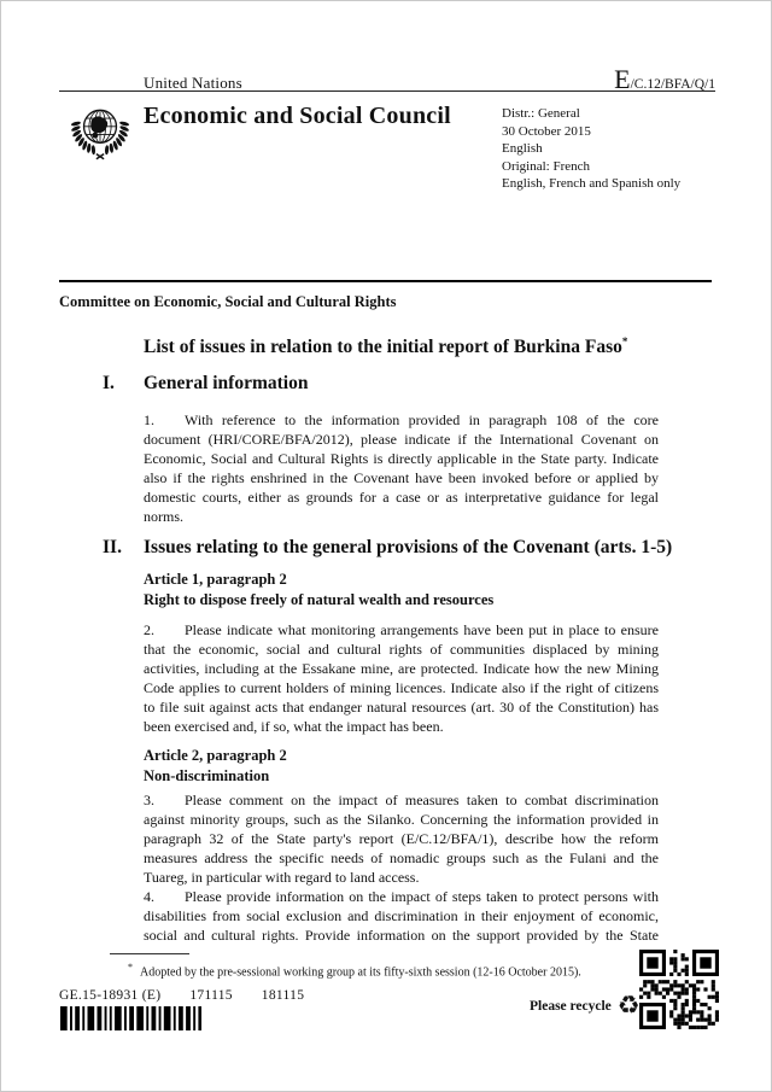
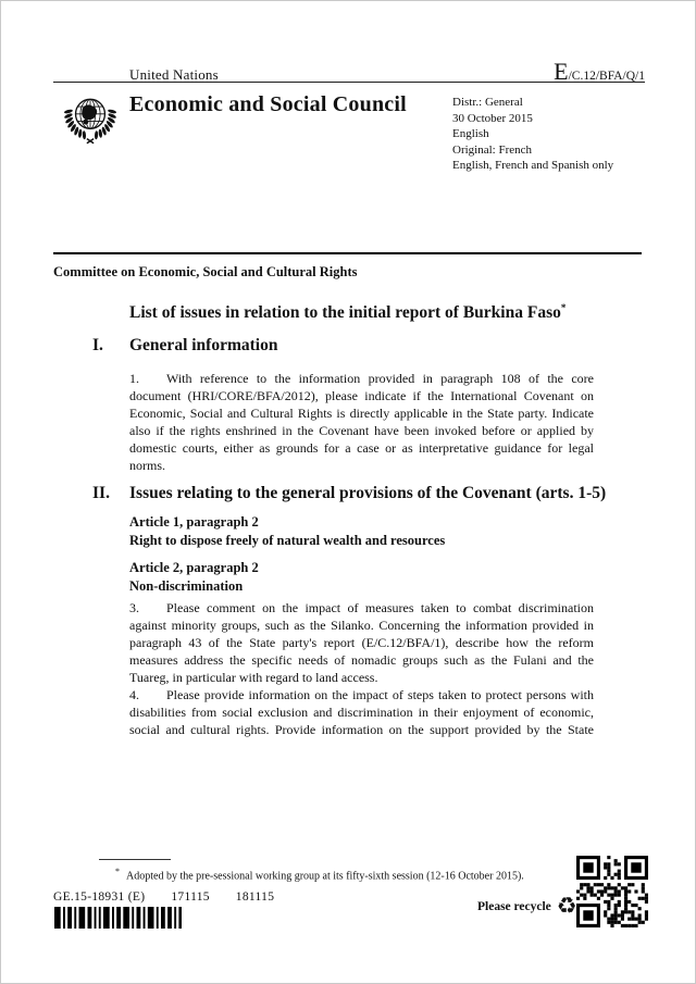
  United Nations
  E/C.12/BFA/Q/1
  Economic and Social Council
  Distr.: General
  30 October 2015
  English
  Original: French
  English, French and Spanish only
  Committee on Economic, Social and Cultural Rights
  List of issues in relation to the initial report of Burkina Faso*
  I.
  General information
  1. With reference to the information provided in paragraph 108 of the core document (HRI/CORE/BFA/2012), please indicate if the International Covenant on Economic, Social and Cultural Rights is directly applicable in the State party. Indicate also if the rights enshrined in the Covenant have been invoked before or applied by domestic courts, either as grounds for a case or as interpretative guidance for legal norms.
  II.
  Issues relating to the general provisions of the Covenant (arts. 1-5)
  Article 1, paragraph 2
  Right to dispose freely of natural wealth and resources
- 2. Please indicate what monitoring arrangements have been put in place to ensure that the economic, social and cultural rights of communities displaced by mining activities, including at the Essakane mine, are protected. Indicate how the new Mining Code applies to current holders of mining licences. Indicate also if the right of citizens to file suit against acts that endanger natural resources (art. 30 of the Constitution) has been exercised and, if so, what the impact has been.
  Article 2, paragraph 2
  Non-discrimination
- 3. Please comment on the impact of measures taken to combat discrimination against minority groups, such as the Silanko. Concerning the information provided in paragraph 32 of the State party's report (E/C.12/BFA/1), describe how the reform measures address the specific needs of nomadic groups such as the Fulani and the Tuareg, in particular with regard to land access.
+ 3. Please comment on the impact of measures taken to combat discrimination against minority groups, such as the Silanko. Concerning the information provided in paragraph 43 of the State party's report (E/C.12/BFA/1), describe how the reform measures address the specific needs of nomadic groups such as the Fulani and the Tuareg, in particular with regard to land access.
  4. Please provide information on the impact of steps taken to protect persons with disabilities from social exclusion and discrimination in their enjoyment of economic, social and cultural rights. Provide information on the support provided by the State
  * Adopted by the pre-sessional working group at its fifty-sixth session (12-16 October 2015).
  GE.15-18931 (E) 171115 181115
  Please recycle
  ♻
